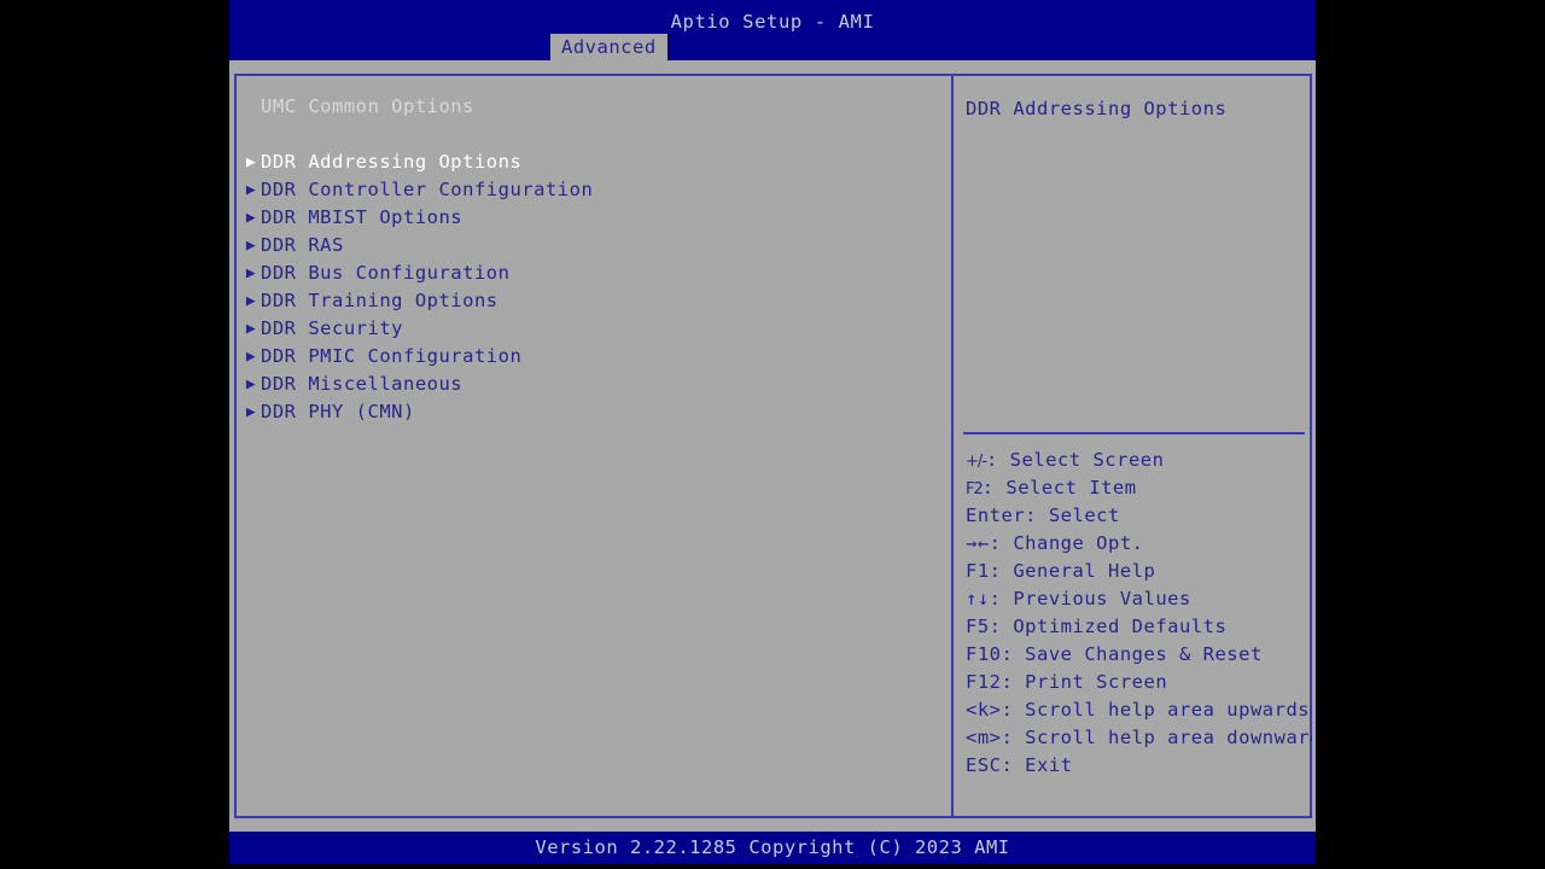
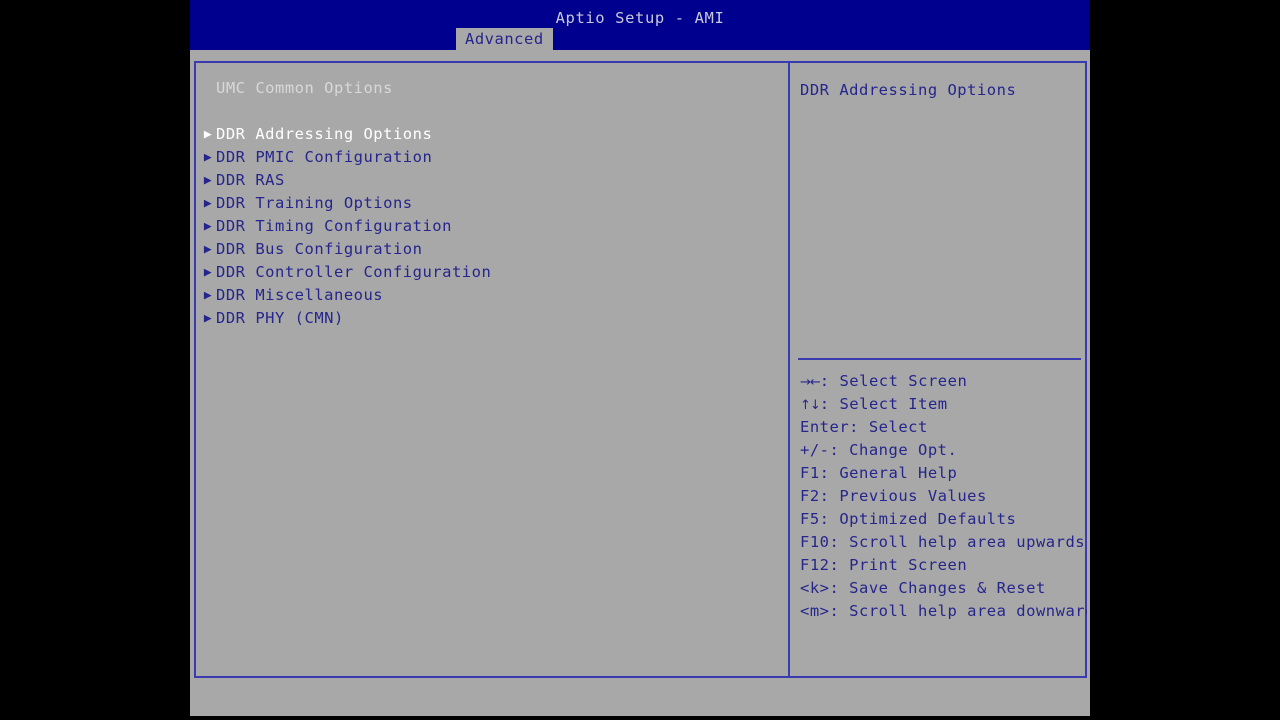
  Aptio Setup - AMI
  Advanced
  UMC Common Options
  ▶ DDR Addressing Options
- ▶ DDR Controller Configuration
+ ▶ DDR PMIC Configuration
- ▶ DDR MBIST Options
  ▶ DDR RAS
- ▶ DDR Bus Configuration
+ ▶ DDR Training Options
+ ▶ DDR Timing Configuration
- ▶ DDR Training Options
+ ▶ DDR Bus Configuration
- ▶ DDR Security
- ▶ DDR PMIC Configuration
+ ▶ DDR Controller Configuration
  ▶ DDR Miscellaneous
  ▶ DDR PHY (CMN)
  DDR Addressing Options
- +/-: Select Screen
+ →←: Select Screen
- F2: Select Item
+ ↑↓: Select Item
  Enter: Select
- →←: Change Opt.
+ +/-: Change Opt.
  F1: General Help
- ↑↓: Previous Values
+ F2: Previous Values
  F5: Optimized Defaults
- F10: Save Changes & Reset
+ F10: Scroll help area upwards
  F12: Print Screen
- <k>: Scroll help area upwards
+ <k>: Save Changes & Reset
  <m>: Scroll help area downwar
- ESC: Exit
- Version 2.22.1285 Copyright (C) 2023 AMI
